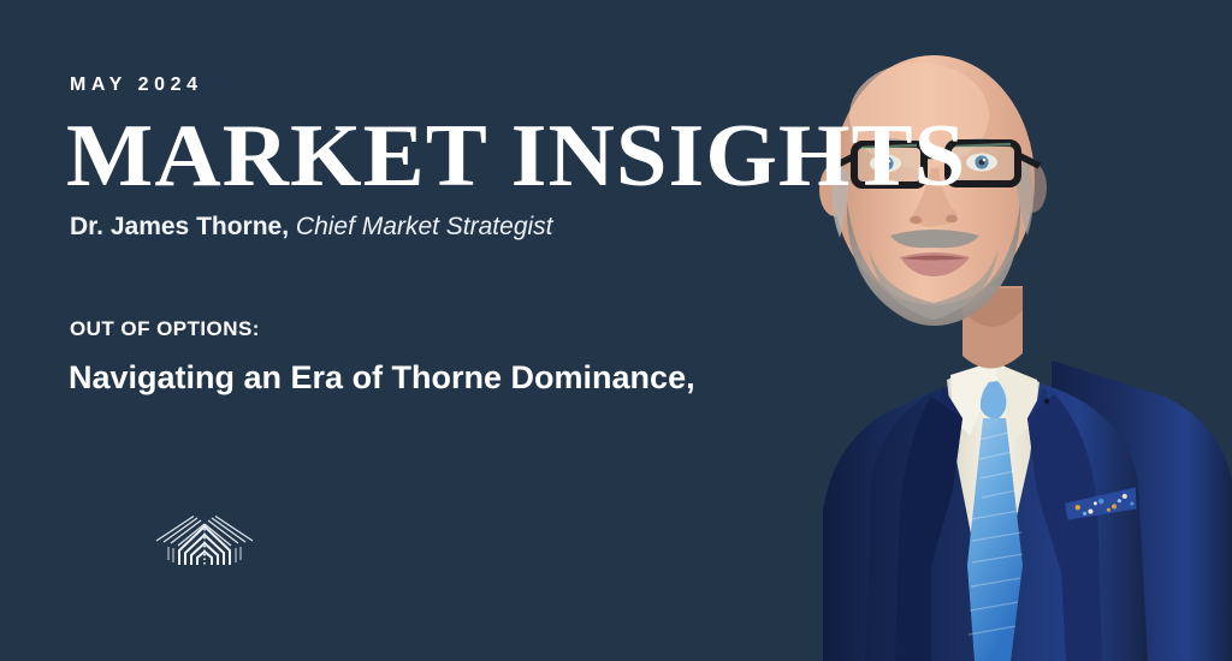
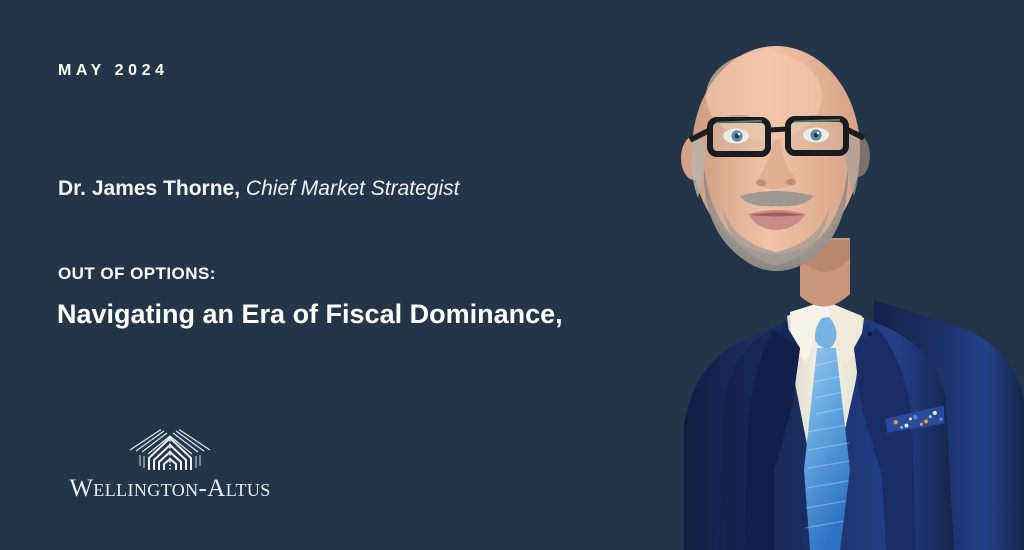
  MAY 2024
- MARKET INSIGHTS
  Dr. James Thorne, Chief Market Strategist
  OUT OF OPTIONS:
- Navigating an Era of Thorne Dominance,
+ Navigating an Era of Fiscal Dominance,
+ Wellington-Altus
